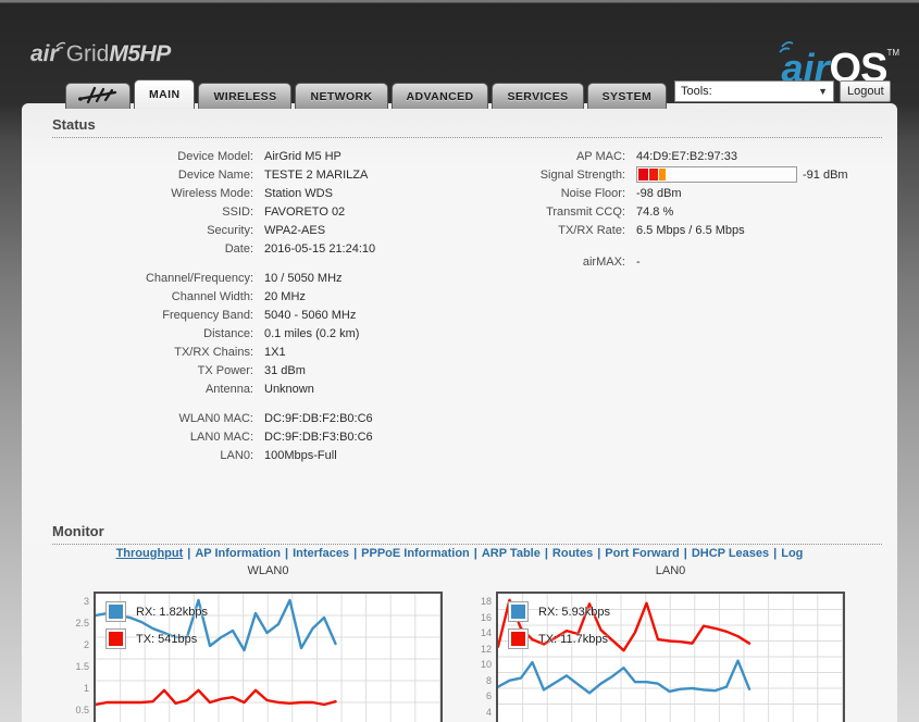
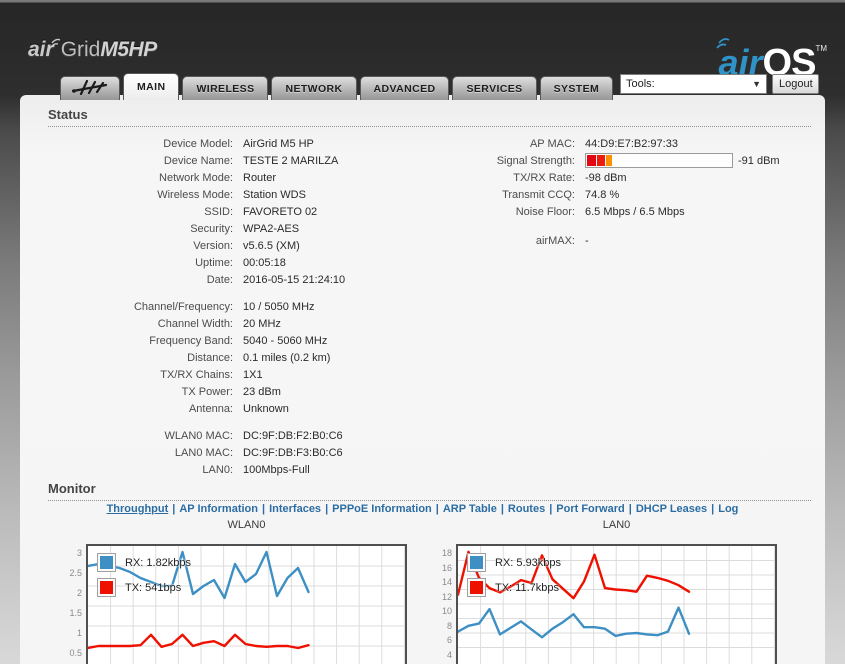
  air GridM5HP
  airOSTM
  MAIN
  WIRELESS
  NETWORK
  ADVANCED
  SERVICES
  SYSTEM
  Tools:
  ▼
  Logout
  Status
  Device Model:
  AirGrid M5 HP
  Device Name:
  TESTE 2 MARILZA
+ Network Mode:
+ Router
  Wireless Mode:
  Station WDS
  SSID:
  FAVORETO 02
  Security:
  WPA2-AES
+ Version:
+ v5.6.5 (XM)
+ Uptime:
+ 00:05:18
  Date:
  2016-05-15 21:24:10
  Channel/Frequency:
  10 / 5050 MHz
  Channel Width:
  20 MHz
  Frequency Band:
  5040 - 5060 MHz
  Distance:
  0.1 miles (0.2 km)
  TX/RX Chains:
  1X1
  TX Power:
- 31 dBm
+ 23 dBm
  Antenna:
  Unknown
  WLAN0 MAC:
  DC:9F:DB:F2:B0:C6
  LAN0 MAC:
  DC:9F:DB:F3:B0:C6
  LAN0:
  100Mbps-Full
  AP MAC:
  44:D9:E7:B2:97:33
  Signal Strength:
  -91 dBm
- Noise Floor:
+ TX/RX Rate:
  -98 dBm
  Transmit CCQ:
  74.8 %
- TX/RX Rate:
+ Noise Floor:
  6.5 Mbps / 6.5 Mbps
  airMAX:
  -
  Monitor
  Throughput | AP Information | Interfaces | PPPoE Information | ARP Table | Routes | Port Forward | DHCP Leases | Log
  WLAN0
  3
  2.5
  2
  1.5
  1
  0.5
  RX: 1.82kbps
  TX: 541bps
  LAN0
  18
  16
  14
  12
  10
  8
  6
  4
  RX: 5.93kbps
  TX: 11.7kbps
